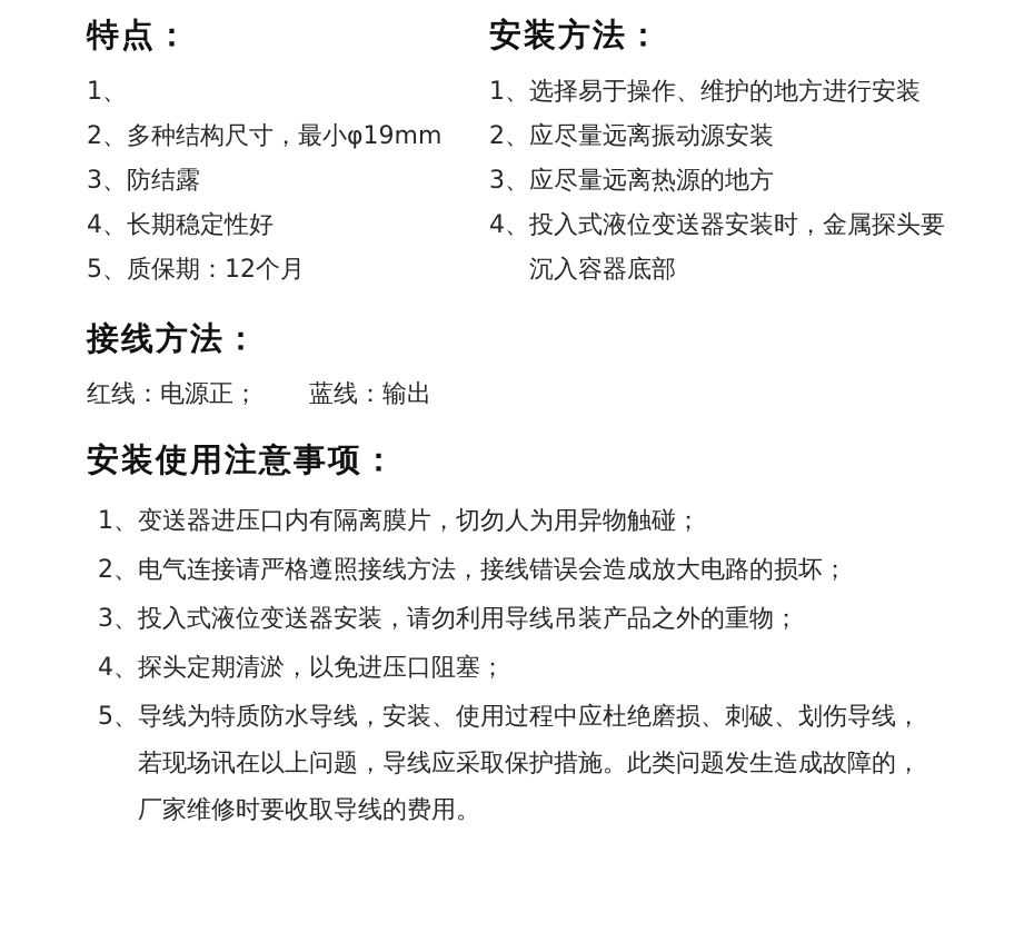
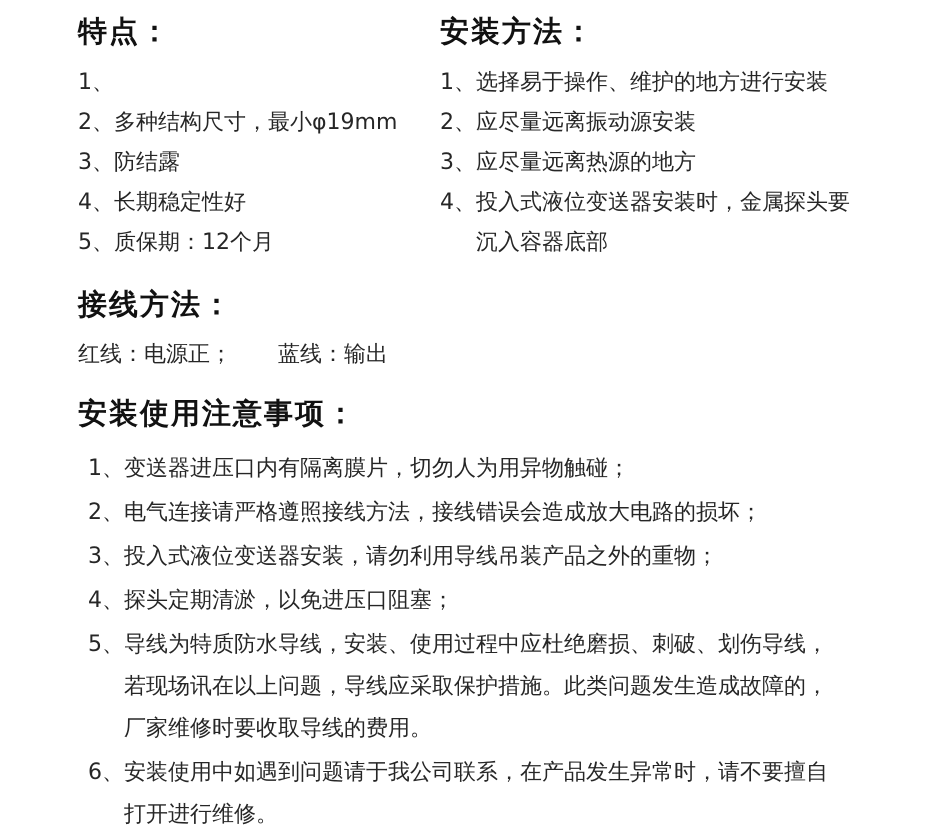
  特点：
  1、
  2、
  多种结构尺寸，最小φ19mm
  3、
  防结露
  4、
  长期稳定性好
  5、
  质保期：12个月
  安装方法：
  1、
  选择易于操作、维护的地方进行安装
  2、
  应尽量远离振动源安装
  3、
  应尽量远离热源的地方
  4、
  投入式液位变送器安装时，金属探头要沉入容器底部
  接线方法：
  红线：电源正；
  蓝线：输出
  安装使用注意事项：
  1、
  变送器进压口内有隔离膜片，切勿人为用异物触碰；
  2、
  电气连接请严格遵照接线方法，接线错误会造成放大电路的损坏；
  3、
  投入式液位变送器安装，请勿利用导线吊装产品之外的重物；
  4、
  探头定期清淤，以免进压口阻塞；
  5、
  导线为特质防水导线，安装、使用过程中应杜绝磨损、刺破、划伤导线，若现场讯在以上问题，导线应采取保护措施。此类问题发生造成故障的，厂家维修时要收取导线的费用。
+ 6、
+ 安装使用中如遇到问题请于我公司联系，在产品发生异常时，请不要擅自打开进行维修。
